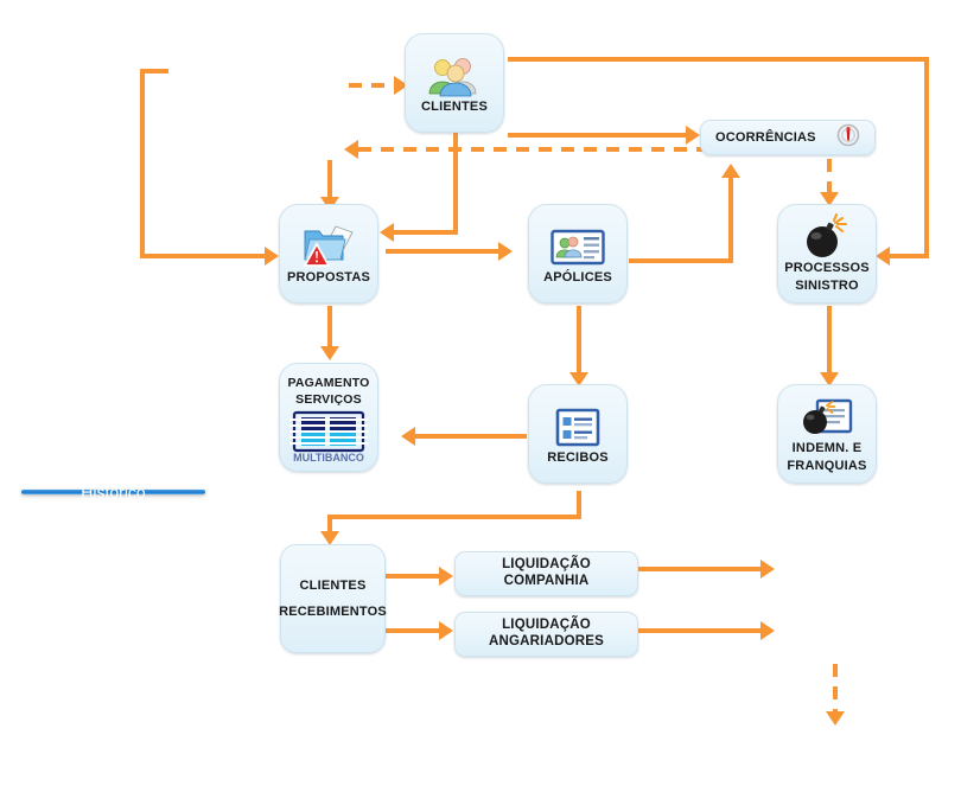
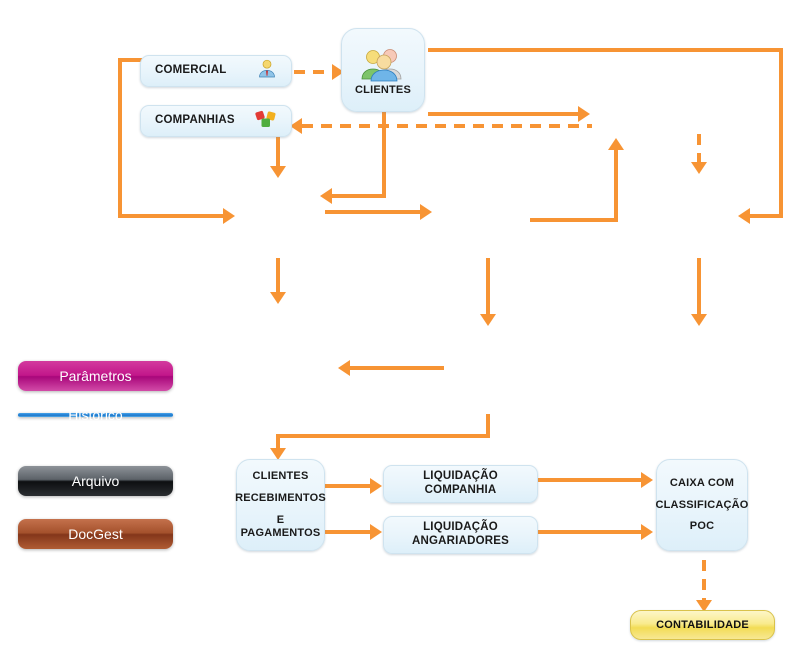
+ COMERCIAL
+ COMPANHIAS
  CLIENTES
- OCORRÊNCIAS
- PROPOSTAS
- APÓLICES
- PROCESSOS
- SINISTRO
- PAGAMENTO
- SERVIÇOS
- MULTIBANCO
- RECIBOS
- INDEMN. E
- FRANQUIAS
  CLIENTES
  RECEBIMENTOS
+ E PAGAMENTOS
  LIQUIDAÇÃO
  COMPANHIA
  LIQUIDAÇÃO
  ANGARIADORES
+ CAIXA COM
+ CLASSIFICAÇÃO
+ POC
+ CONTABILIDADE
+ Parâmetros
  Histórico
+ Arquivo
+ DocGest
